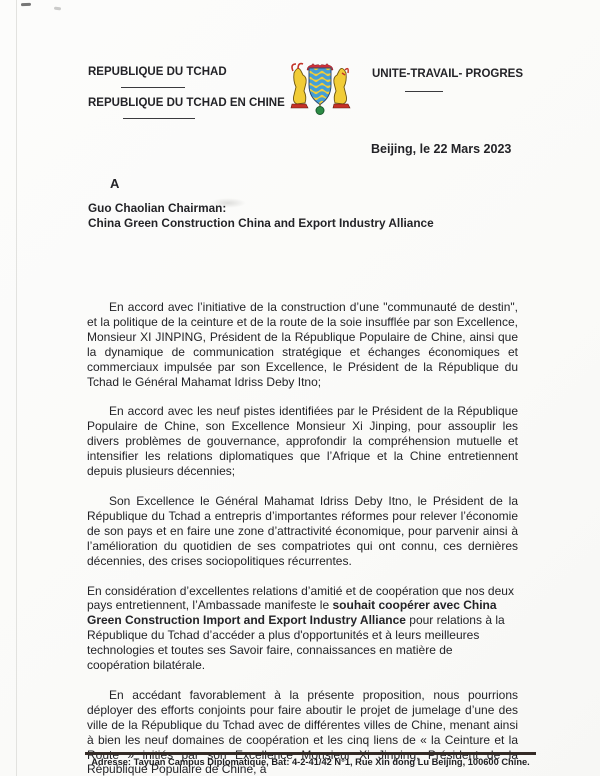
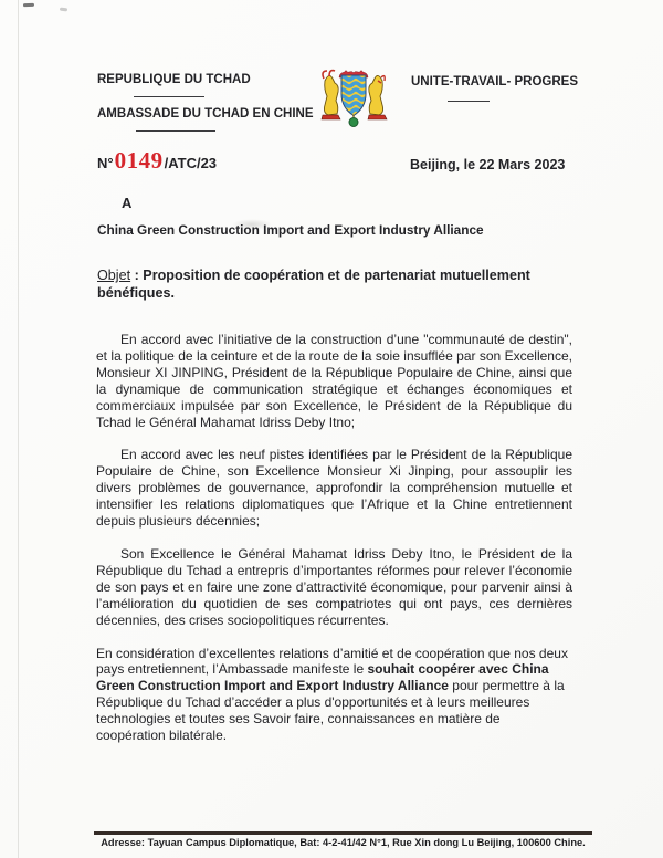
  REPUBLIQUE DU TCHAD
- REPUBLIQUE DU TCHAD EN CHINE
+ AMBASSADE DU TCHAD EN CHINE
  UNITE-TRAVAIL- PROGRES
+ N°
+ 0149
+ /ATC/23
  Beijing, le 22 Mars 2023
  A
- Guo Chaolian Chairman:
- China Green Construction China and Export Industry Alliance
+ China Green Construction Import and Export Industry Alliance
+ Objet : Proposition de coopération et de partenariat mutuellement bénéfiques.
  En accord avec l’initiative de la construction d’une "communauté de destin", et la politique de la ceinture et de la route de la soie insufflée par son Excellence, Monsieur XI JINPING, Président de la République Populaire de Chine, ainsi que la dynamique de communication stratégique et échanges économiques et commerciaux impulsée par son Excellence, le Président de la République du Tchad le Général Mahamat Idriss Deby Itno;
  En accord avec les neuf pistes identifiées par le Président de la République Populaire de Chine, son Excellence Monsieur Xi Jinping, pour assouplir les divers problèmes de gouvernance, approfondir la compréhension mutuelle et intensifier les relations diplomatiques que l’Afrique et la Chine entretiennent depuis plusieurs décennies;
- Son Excellence le Général Mahamat Idriss Deby Itno, le Président de la République du Tchad a entrepris d’importantes réformes pour relever l’économie de son pays et en faire une zone d’attractivité économique, pour parvenir ainsi à l’amélioration du quotidien de ses compatriotes qui ont connu, ces dernières décennies, des crises sociopolitiques récurrentes.
+ Son Excellence le Général Mahamat Idriss Deby Itno, le Président de la République du Tchad a entrepris d’importantes réformes pour relever l’économie de son pays et en faire une zone d’attractivité économique, pour parvenir ainsi à l’amélioration du quotidien de ses compatriotes qui ont pays, ces dernières décennies, des crises sociopolitiques récurrentes.
- En considération d’excellentes relations d’amitié et de coopération que nos deux pays entretiennent, l’Ambassade manifeste le souhait coopérer avec China Green Construction Import and Export Industry Alliance pour relations à la République du Tchad d’accéder a plus d'opportunités et à leurs meilleures technologies et toutes ses Savoir faire, connaissances en matière de coopération bilatérale.
+ En considération d’excellentes relations d’amitié et de coopération que nos deux pays entretiennent, l’Ambassade manifeste le souhait coopérer avec China Green Construction Import and Export Industry Alliance pour permettre à la République du Tchad d’accéder a plus d'opportunités et à leurs meilleures technologies et toutes ses Savoir faire, connaissances en matière de coopération bilatérale.
- En accédant favorablement à la présente proposition, nous pourrions déployer des efforts conjoints pour faire aboutir le projet de jumelage d’une des ville de la République du Tchad avec de différentes villes de Chine, menant ainsi à bien les neuf domaines de coopération et les cinq liens de « la Ceinture et la Route » initiés par son Excellence Monsieur Xi Jinping, Président de la République Populaire de Chine, à
  Adresse: Tayuan Campus Diplomatique, Bat: 4-2-41/42 N°1, Rue Xin dong Lu Beijing, 100600 Chine.
